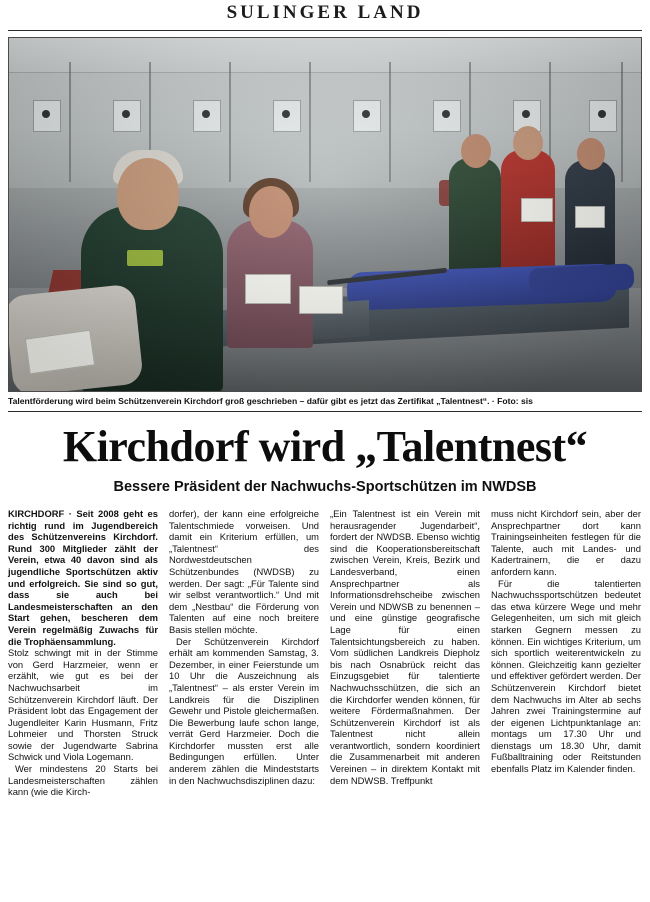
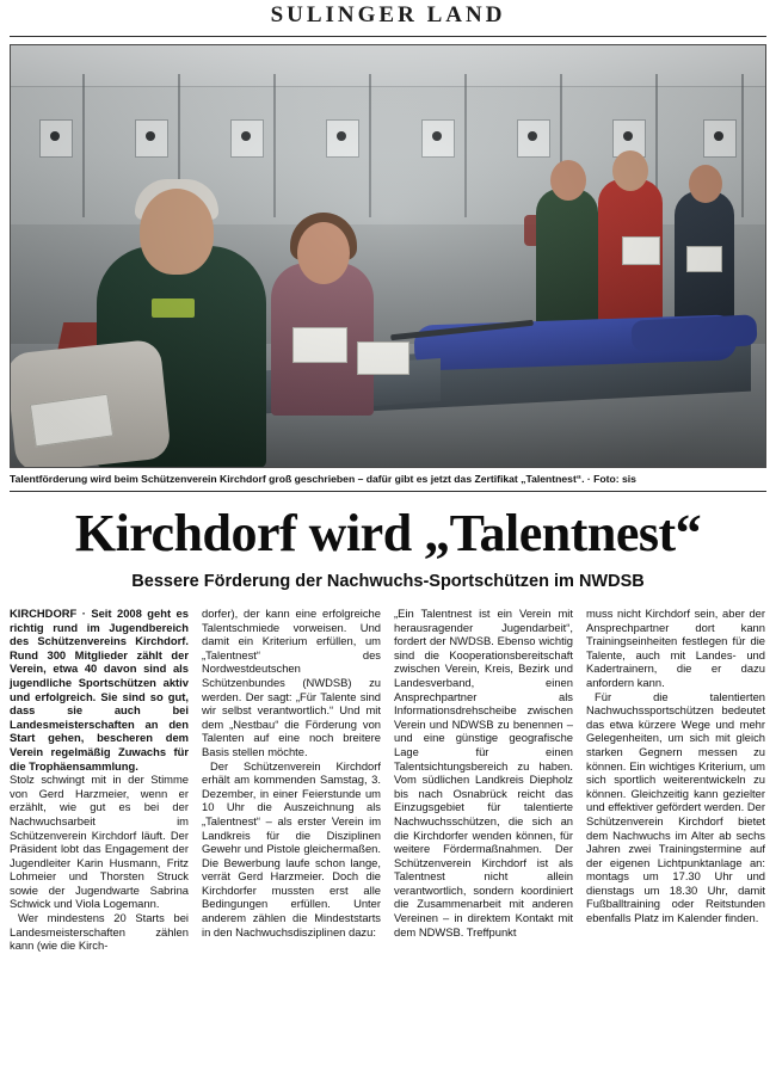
  SULINGER LAND
  Talentförderung wird beim Schützenverein Kirchdorf groß geschrieben – dafür gibt es jetzt das Zertifikat „Talentnest“. · Foto: sis
  Kirchdorf wird „Talentnest“
- Bessere Präsident der Nachwuchs-Sportschützen im NWDSB
+ Bessere Förderung der Nachwuchs-Sportschützen im NWDSB
  KIRCHDORF · Seit 2008 geht es richtig rund im Jugendbereich des Schützenvereins Kirchdorf. Rund 300 Mitglieder zählt der Verein, etwa 40 davon sind als jugendliche Sportschützen aktiv und erfolgreich. Sie sind so gut, dass sie auch bei Landesmeisterschaften an den Start gehen, bescheren dem Verein regelmäßig Zuwachs für die Trophäensammlung.
  Stolz schwingt mit in der Stimme von Gerd Harzmeier, wenn er erzählt, wie gut es bei der Nachwuchsarbeit im Schützenverein Kirchdorf läuft. Der Präsident lobt das Engagement der Jugendleiter Karin Husmann, Fritz Lohmeier und Thorsten Struck sowie der Jugendwarte Sabrina Schwick und Viola Logemann.
  Wer mindestens 20 Starts bei Landesmeisterschaften zählen kann (wie die Kirch-
  dorfer), der kann eine erfolgreiche Talentschmiede vorweisen. Und damit ein Kriterium erfüllen, um „Talentnest“ des Nordwestdeutschen Schützenbundes (NWDSB) zu werden. Der sagt: „Für Talente sind wir selbst verantwortlich.“ Und mit dem „Nestbau“ die Förderung von Talenten auf eine noch breitere Basis stellen möchte.
  Der Schützenverein Kirchdorf erhält am kommenden Samstag, 3. Dezember, in einer Feierstunde um 10 Uhr die Auszeichnung als „Talentnest“ – als erster Verein im Landkreis für die Disziplinen Gewehr und Pistole gleichermaßen. Die Bewerbung laufe schon lange, verrät Gerd Harzmeier. Doch die Kirchdorfer mussten erst alle Bedingungen erfüllen. Unter anderem zählen die Mindeststarts in den Nachwuchsdisziplinen dazu:
  „Ein Talentnest ist ein Verein mit herausragender Jugendarbeit“, fordert der NWDSB. Ebenso wichtig sind die Kooperationsbereitschaft zwischen Verein, Kreis, Bezirk und Landesverband, einen Ansprechpartner als Informationsdrehscheibe zwischen Verein und NDWSB zu benennen – und eine günstige geografische Lage für einen Talentsichtungsbereich zu haben. Vom südlichen Landkreis Diepholz bis nach Osnabrück reicht das Einzugsgebiet für talentierte Nachwuchsschützen, die sich an die Kirchdorfer wenden können, für weitere Fördermaßnahmen. Der Schützenverein Kirchdorf ist als Talentnest nicht allein verantwortlich, sondern koordiniert die Zusammenarbeit mit anderen Vereinen – in direktem Kontakt mit dem NDWSB. Treffpunkt
  muss nicht Kirchdorf sein, aber der Ansprechpartner dort kann Trainingseinheiten festlegen für die Talente, auch mit Landes- und Kadertrainern, die er dazu anfordern kann.
  Für die talentierten Nachwuchssportschützen bedeutet das etwa kürzere Wege und mehr Gelegenheiten, um sich mit gleich starken Gegnern messen zu können. Ein wichtiges Kriterium, um sich sportlich weiterentwickeln zu können. Gleichzeitig kann gezielter und effektiver gefördert werden. Der Schützenverein Kirchdorf bietet dem Nachwuchs im Alter ab sechs Jahren zwei Trainingstermine auf der eigenen Lichtpunktanlage an: montags um 17.30 Uhr und dienstags um 18.30 Uhr, damit Fußballtraining oder Reitstunden ebenfalls Platz im Kalender finden.
